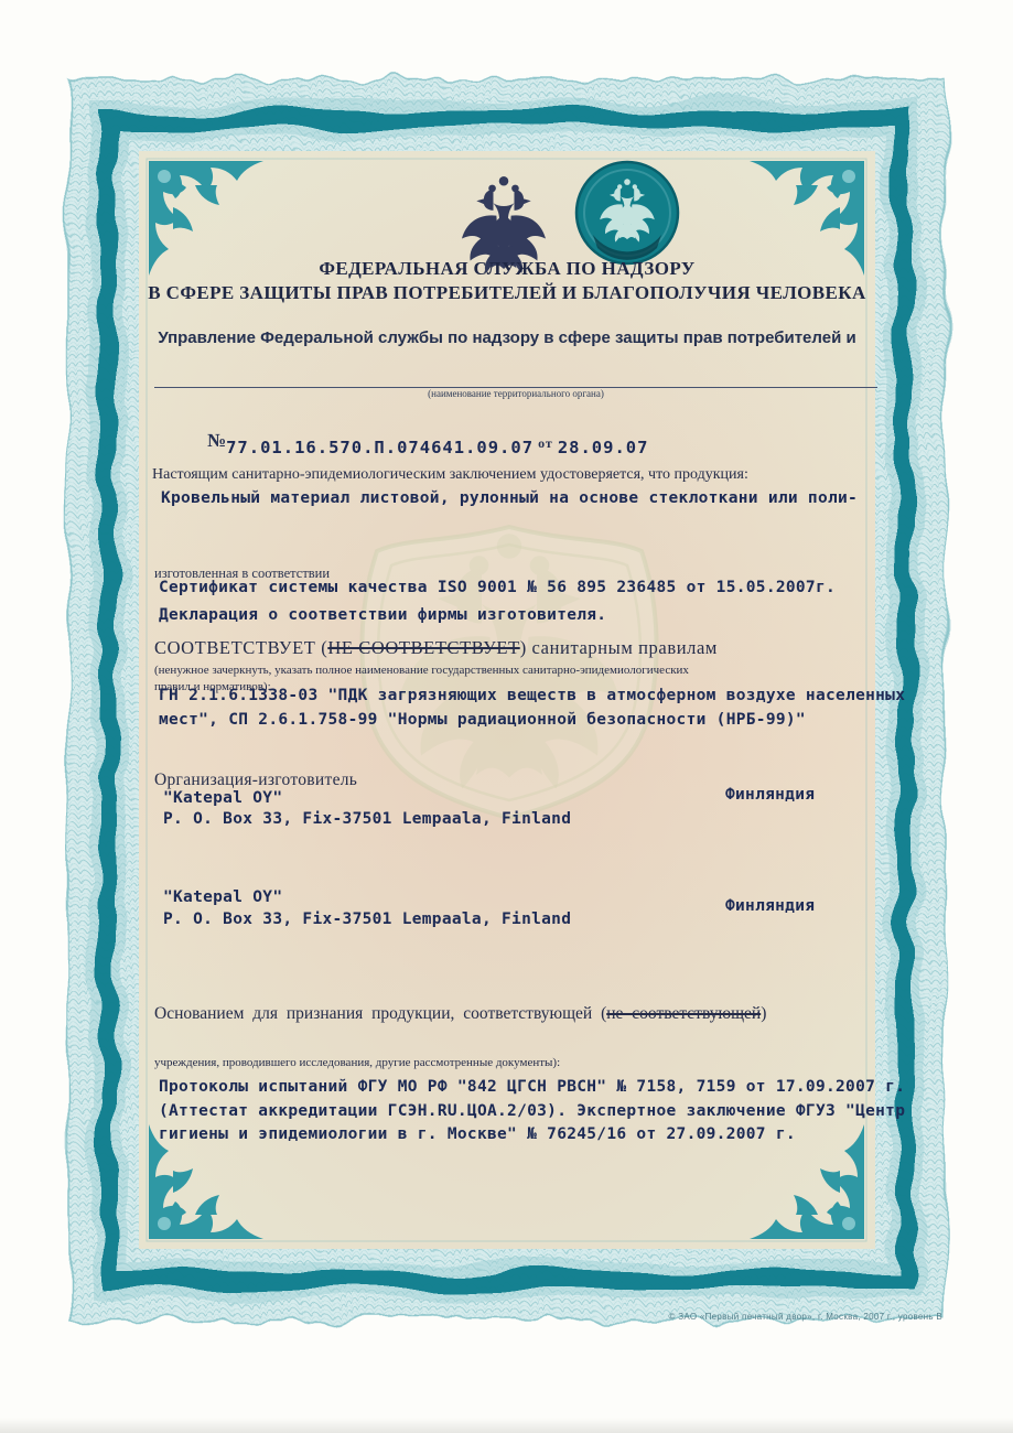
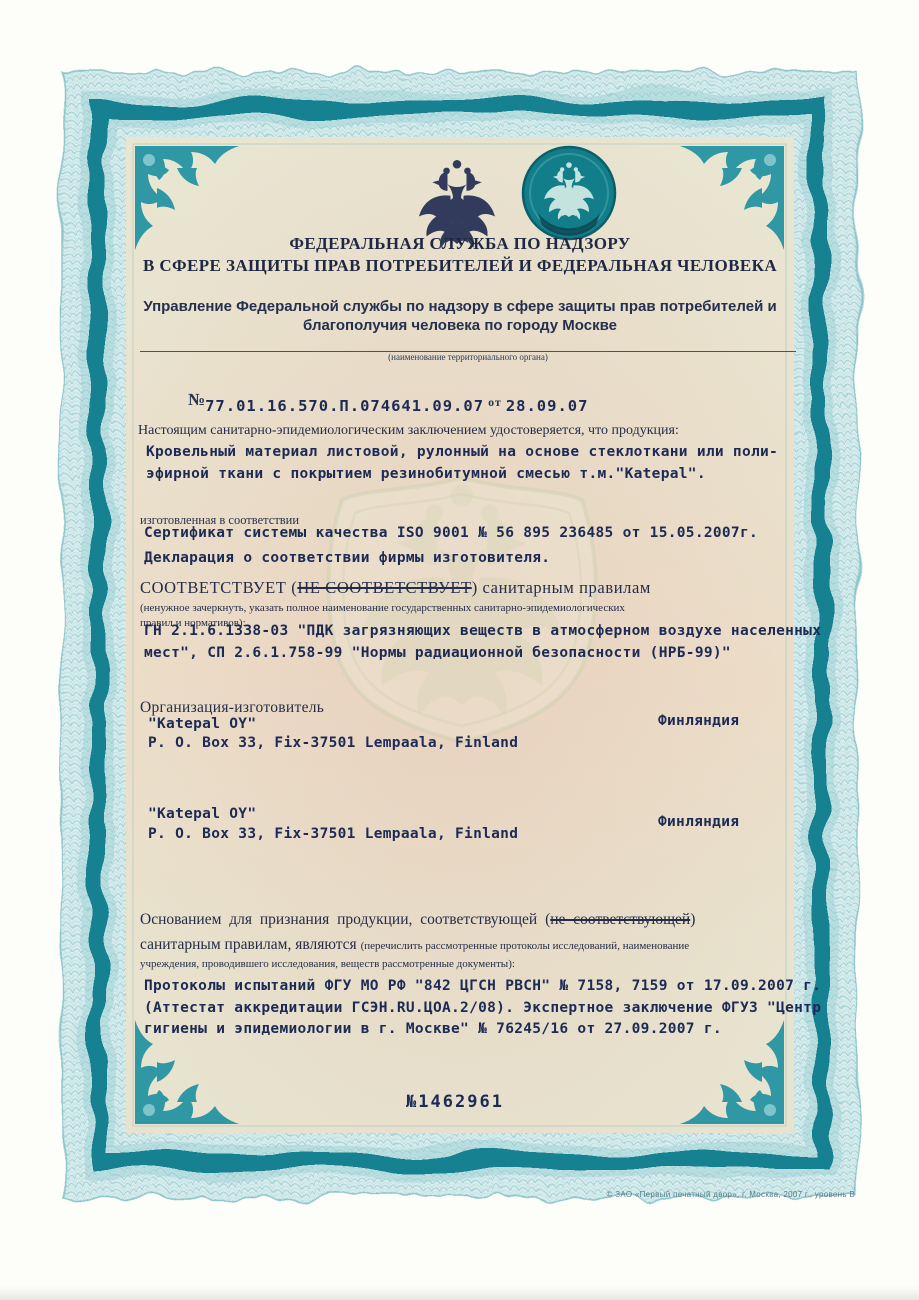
  ФЕДЕРАЛЬНАЯ СЛУЖБА ПО НАДЗОРУ
- В СФЕРЕ ЗАЩИТЫ ПРАВ ПОТРЕБИТЕЛЕЙ И БЛАГОПОЛУЧИЯ ЧЕЛОВЕКА
+ В СФЕРЕ ЗАЩИТЫ ПРАВ ПОТРЕБИТЕЛЕЙ И ФЕДЕРАЛЬНАЯ ЧЕЛОВЕКА
  Управление Федеральной службы по надзору в сфере защиты прав потребителей и
+ благополучия человека по городу Москве
  (наименование территориального органа)
  №77.01.16.570.П.074641.09.07 от 28.09.07
  Настоящим санитарно-эпидемиологическим заключением удостоверяется, что продукция:
  Кровельный материал листовой, рулонный на основе стеклоткани или поли-
+ эфирной ткани с покрытием резинобитумной смесью т.м."Katepal".
  изготовленная в соответствии
  Сертификат системы качества ISO 9001 № 56 895 236485 от 15.05.2007г.
  Декларация о соответствии фирмы изготовителя.
  СООТВЕТСТВУЕТ (НЕ СООТВЕТСТВУЕТ) санитарным правилам
  (ненужное зачеркнуть, указать полное наименование государственных санитарно-эпидемиологических
  правил и нормативов):
  ГН 2.1.6.1338-03 "ПДК загрязняющих веществ в атмосферном воздухе населенных
  мест", СП 2.6.1.758-99 "Нормы радиационной безопасности (НРБ-99)"
  Организация-изготовитель
  "Katepal OY"
  Финляндия
  P. O. Box 33, Fix-37501 Lempaala, Finland
  "Katepal OY"
  Финляндия
  P. O. Box 33, Fix-37501 Lempaala, Finland
  Основанием для признания продукции, соответствующей (не соответствующей)
+ санитарным правилам, являются (перечислить рассмотренные протоколы исследований, наименование
- учреждения, проводившего исследования, другие рассмотренные документы):
+ учреждения, проводившего исследования, веществ рассмотренные документы):
  Протоколы испытаний ФГУ МО РФ "842 ЦГСН РВСН" № 7158, 7159 от 17.09.2007 г.
- (Аттестат аккредитации ГСЭН.RU.ЦОА.2/03). Экспертное заключение ФГУЗ "Центр
+ (Аттестат аккредитации ГСЭН.RU.ЦОА.2/08). Экспертное заключение ФГУЗ "Центр
  гигиены и эпидемиологии в г. Москве" № 76245/16 от 27.09.2007 г.
+ №1462961
  © ЗАО «Первый печатный двор», г. Москва, 2007 г., уровень В
